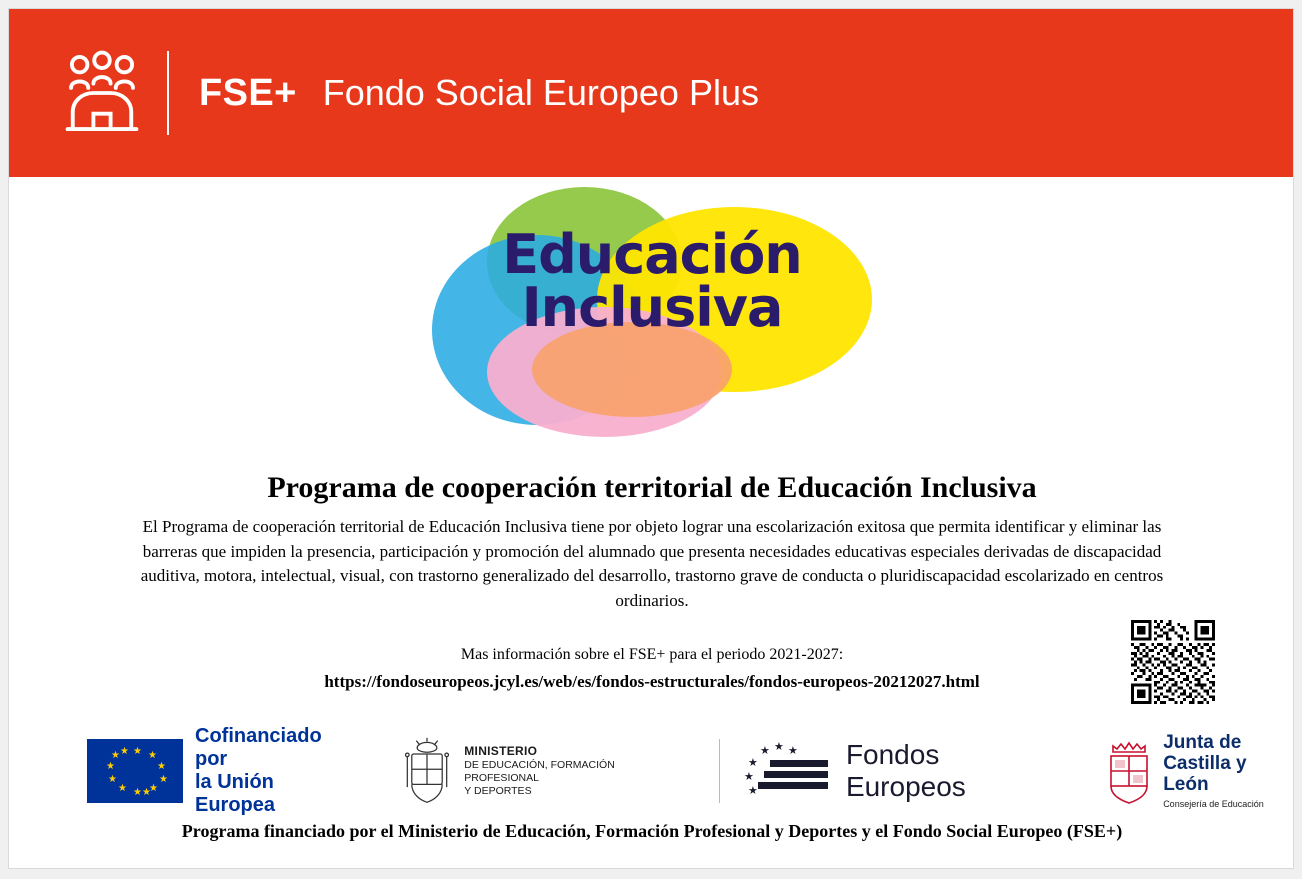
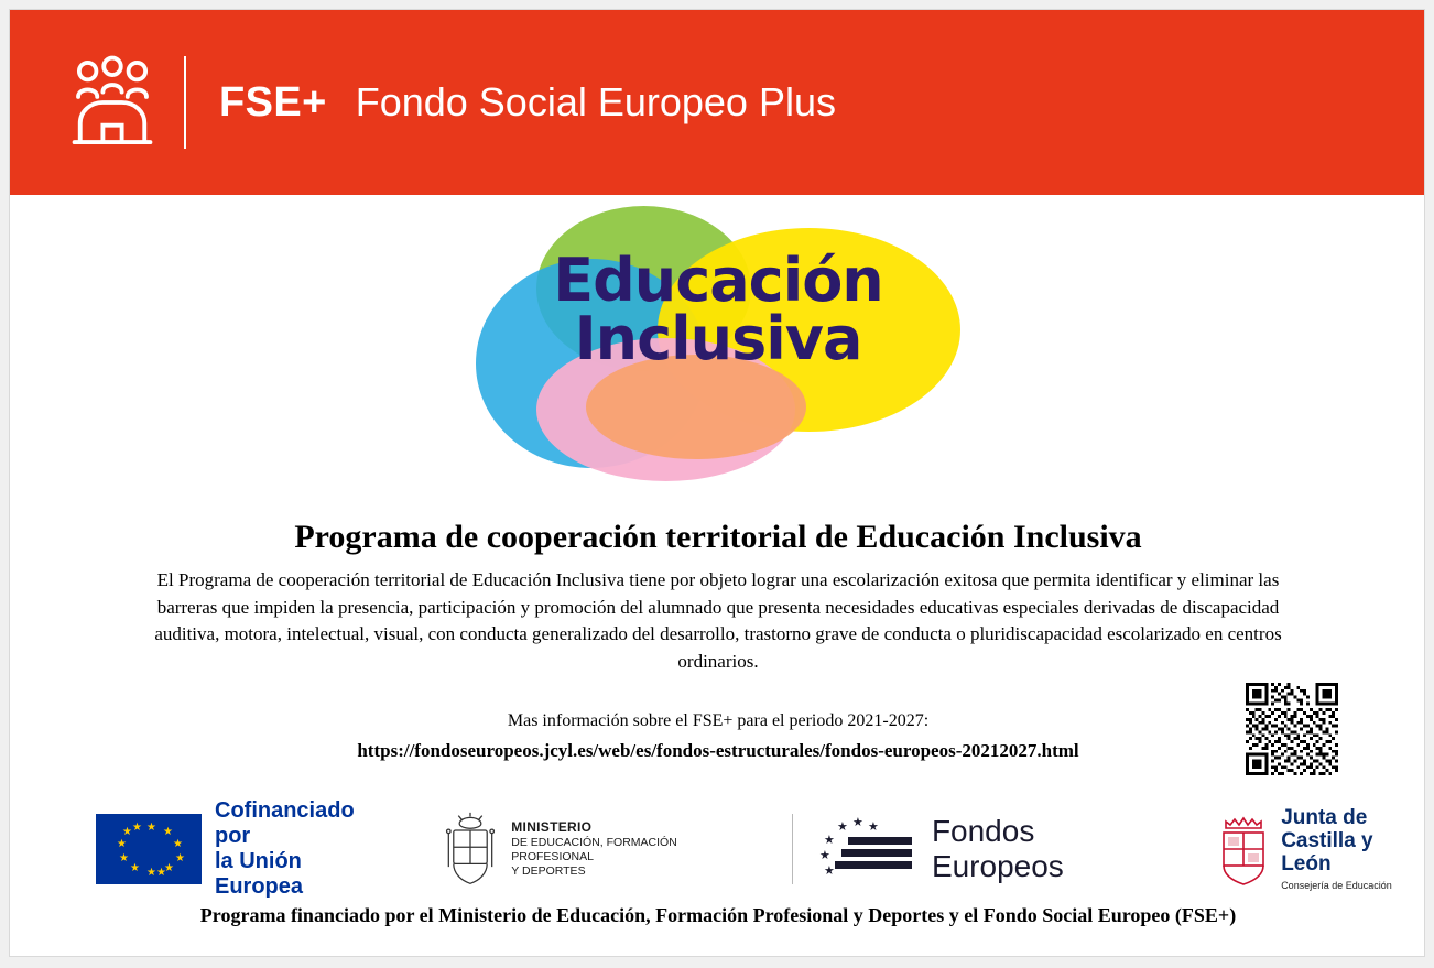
  FSE+
  Fondo Social Europeo Plus
  Educación
  Inclusiva
  Programa de cooperación territorial de Educación Inclusiva
- El Programa de cooperación territorial de Educación Inclusiva tiene por objeto lograr una escolarización exitosa que permita identificar y eliminar las barreras que impiden la presencia, participación y promoción del alumnado que presenta necesidades educativas especiales derivadas de discapacidad auditiva, motora, intelectual, visual, con trastorno generalizado del desarrollo, trastorno grave de conducta o pluridiscapacidad escolarizado en centros ordinarios.
+ El Programa de cooperación territorial de Educación Inclusiva tiene por objeto lograr una escolarización exitosa que permita identificar y eliminar las barreras que impiden la presencia, participación y promoción del alumnado que presenta necesidades educativas especiales derivadas de discapacidad auditiva, motora, intelectual, visual, con conducta generalizado del desarrollo, trastorno grave de conducta o pluridiscapacidad escolarizado en centros ordinarios.
  Mas información sobre el FSE+ para el periodo 2021-2027:
  https://fondoseuropeos.jcyl.es/web/es/fondos-estructurales/fondos-europeos-20212027.html
  ★
  ★
  ★
  ★
  ★
  ★
  ★
  ★
  ★
  ★
  ★
  ★
  Cofinanciado por
  la Unión Europea
  MINISTERIO
  DE EDUCACIÓN, FORMACIÓN PROFESIONAL
  Y DEPORTES
  ★
  ★
  ★
  ★
  ★
  ★
  Fondos Europeos
  Junta de
  Castilla y León
  Consejería de Educación
  Programa financiado por el Ministerio de Educación, Formación Profesional y Deportes y el Fondo Social Europeo (FSE+)
